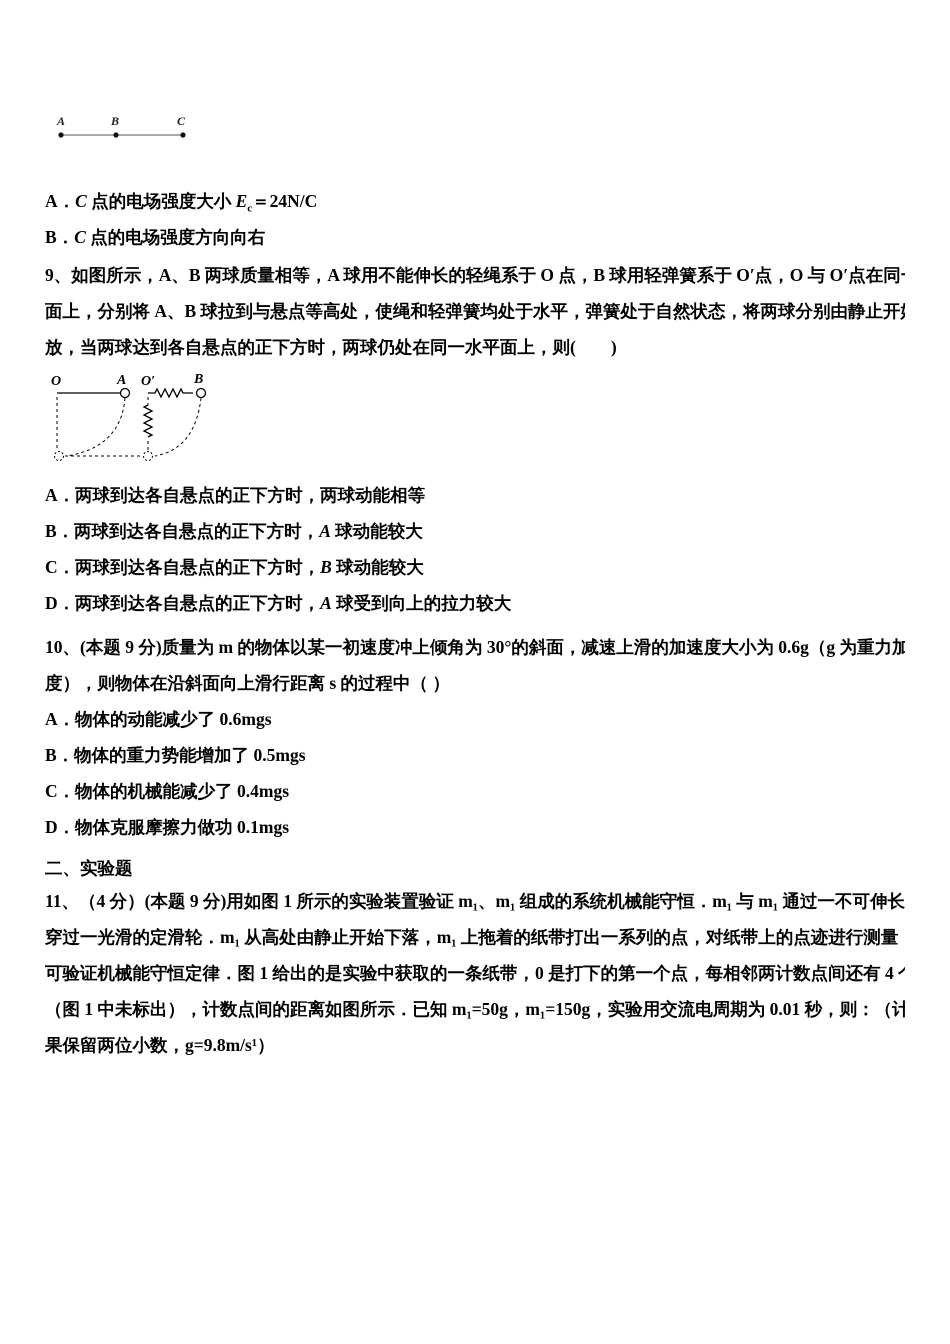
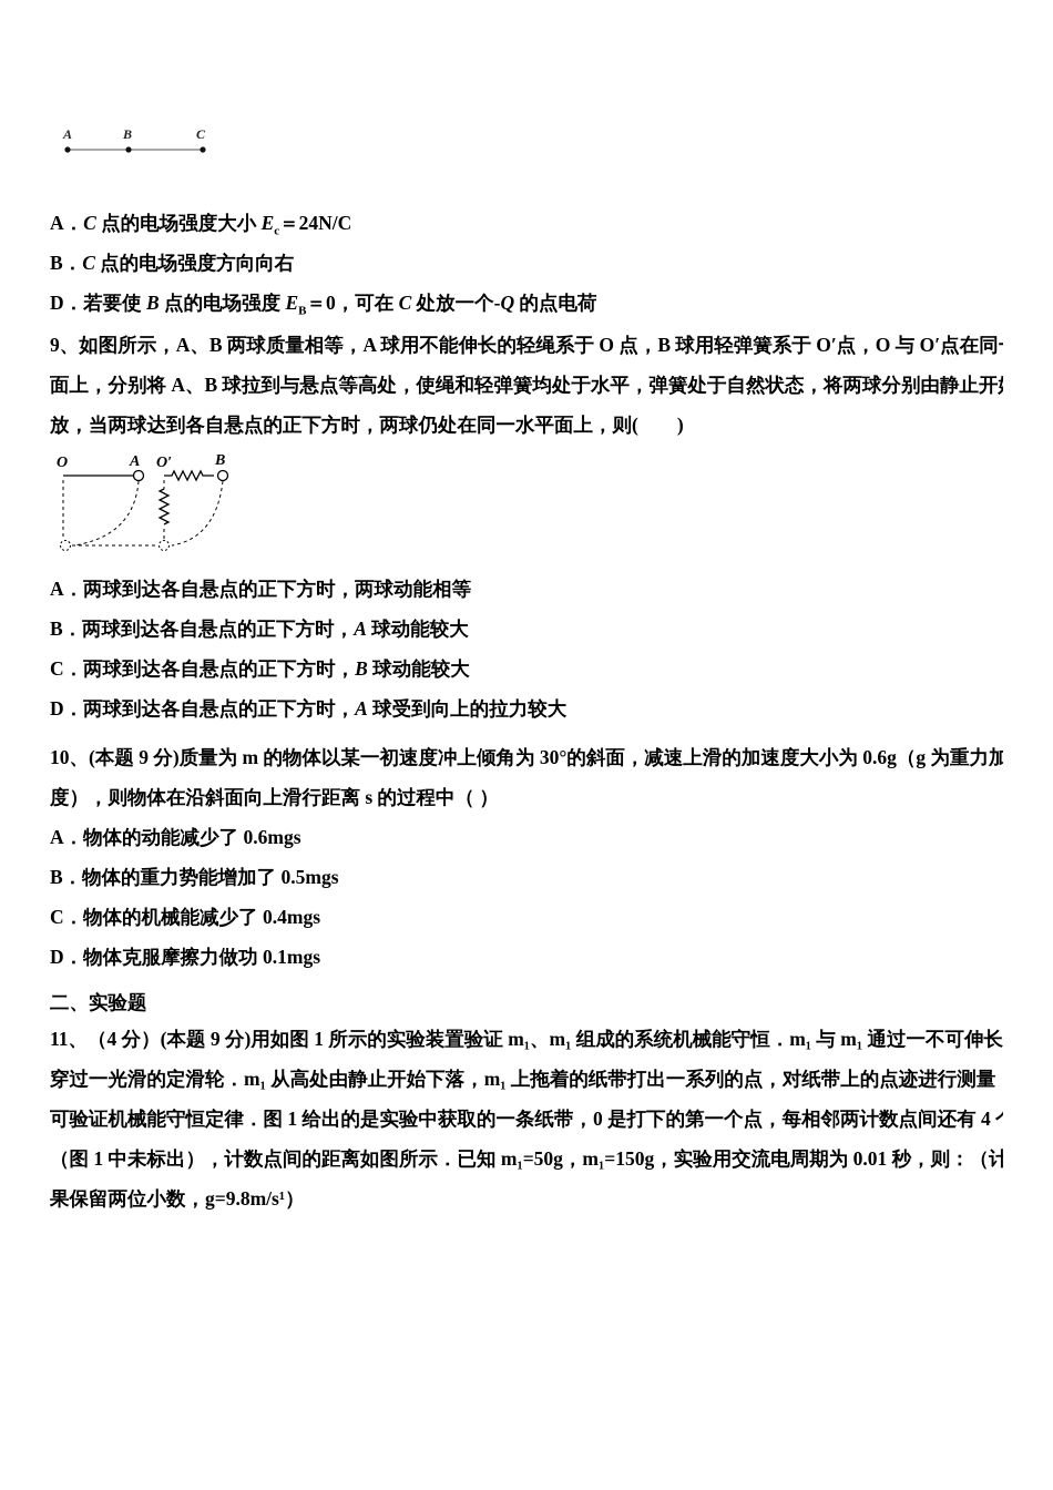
  A
  B
  C
  A．C 点的电场强度大小 Ec＝24N/C
  B．C 点的电场强度方向向右
+ D．若要使 B 点的电场强度 EB＝0，可在 C 处放一个-Q 的点电荷
  9、如图所示，A、B 两球质量相等，A 球用不能伸长的轻绳系于 O 点，B 球用轻弹簧系于 O′点，O 与 O′点在同
  面上，分别将 A、B 球拉到与悬点等高处，使绳和轻弹簧均处于水平，弹簧处于自然状态，将两球分别由静止开
  放，当两球达到各自悬点的正下方时，两球仍处在同一水平面上，则( )
  O
  A
  O′
  B
  A．两球到达各自悬点的正下方时，两球动能相等
  B．两球到达各自悬点的正下方时，A 球动能较大
  C．两球到达各自悬点的正下方时，B 球动能较大
  D．两球到达各自悬点的正下方时，A 球受到向上的拉力较大
  10、(本题 9 分)质量为 m 的物体以某一初速度冲上倾角为 30°的斜面，减速上滑的加速度大小为 0.6g（g 为重力加
  度），则物体在沿斜面向上滑行距离 s 的过程中（ ）
  A．物体的动能减少了 0.6mgs
  B．物体的重力势能增加了 0.5mgs
  C．物体的机械能减少了 0.4mgs
  D．物体克服摩擦力做功 0.1mgs
  二、实验题
  11、（4 分）(本题 9 分)用如图 1 所示的实验装置验证 m₁、m₁ 组成的系统机械能守恒．m₁ 与 m₁ 通过一不可伸长
  穿过一光滑的定滑轮．m₁ 从高处由静止开始下落，m₁ 上拖着的纸带打出一系列的点，对纸带上的点迹进行测量
  可验证机械能守恒定律．图 1 给出的是实验中获取的一条纸带，0 是打下的第一个点，每相邻两计数点间还有 4
  （图 1 中未标出），计数点间的距离如图所示．已知 m₁=50g，m₁=150g，实验用交流电周期为 0.01 秒，则：（计
  果保留两位小数，g=9.8m/s¹）
